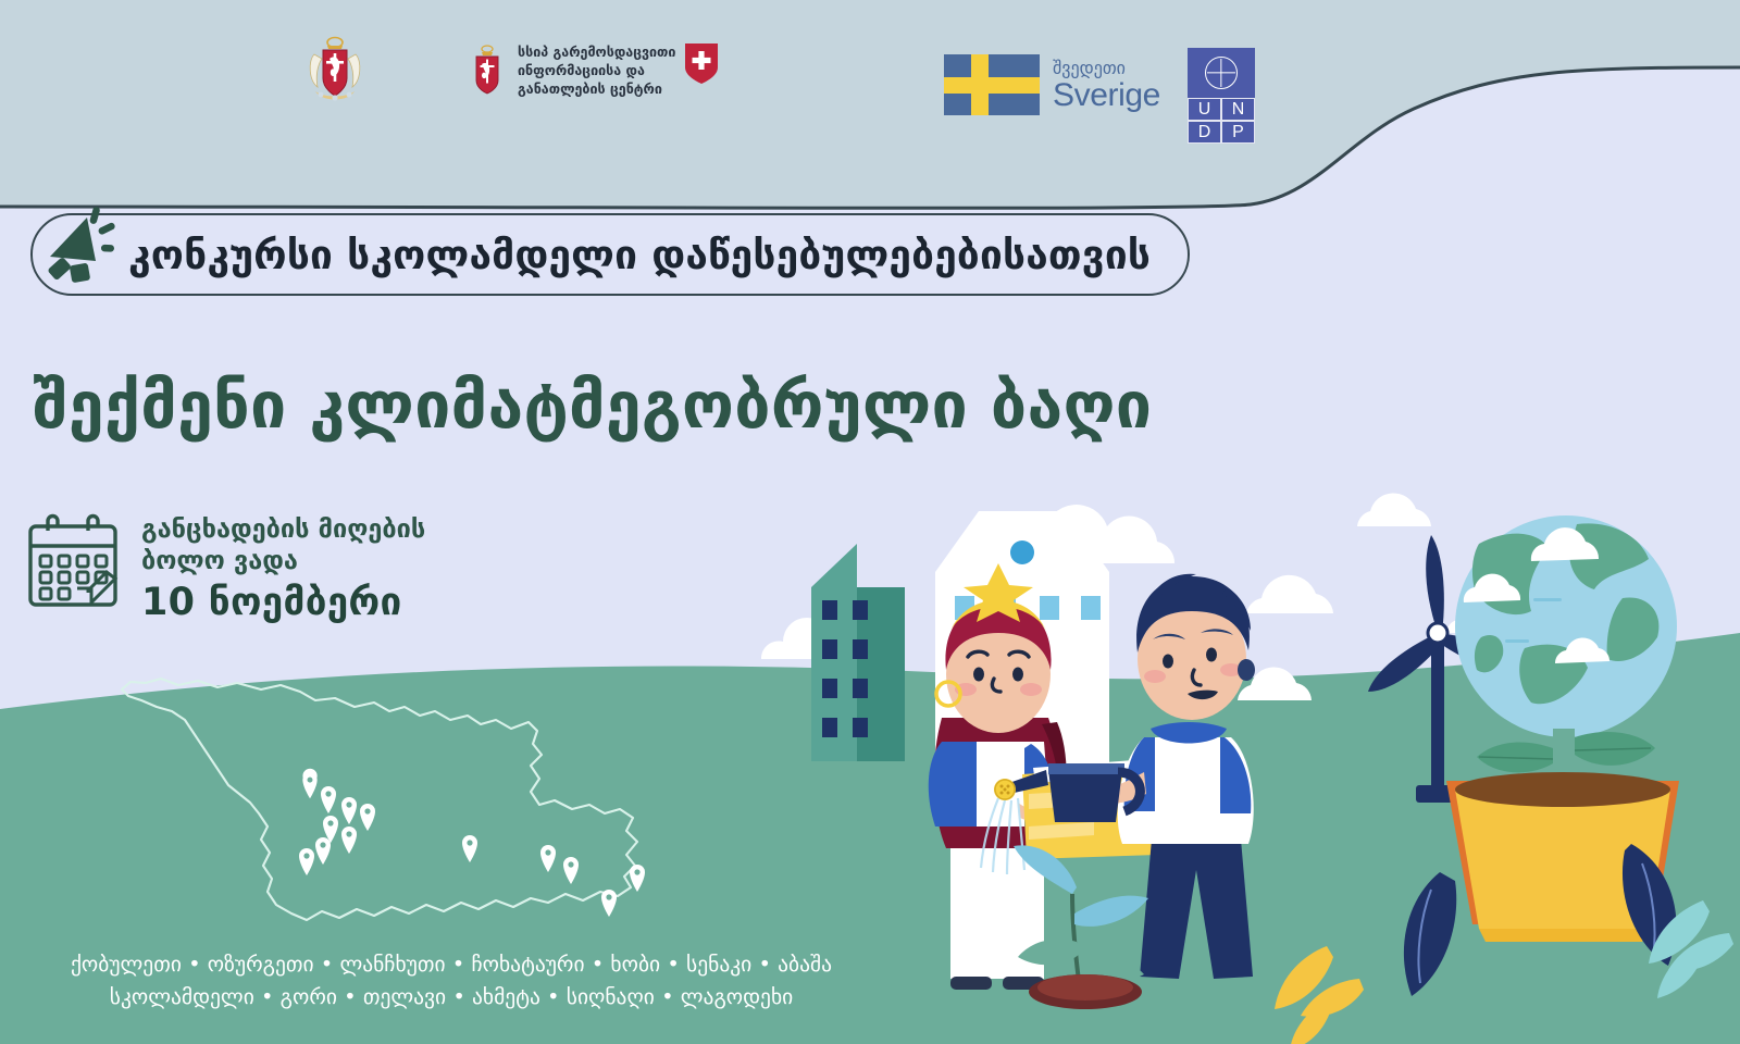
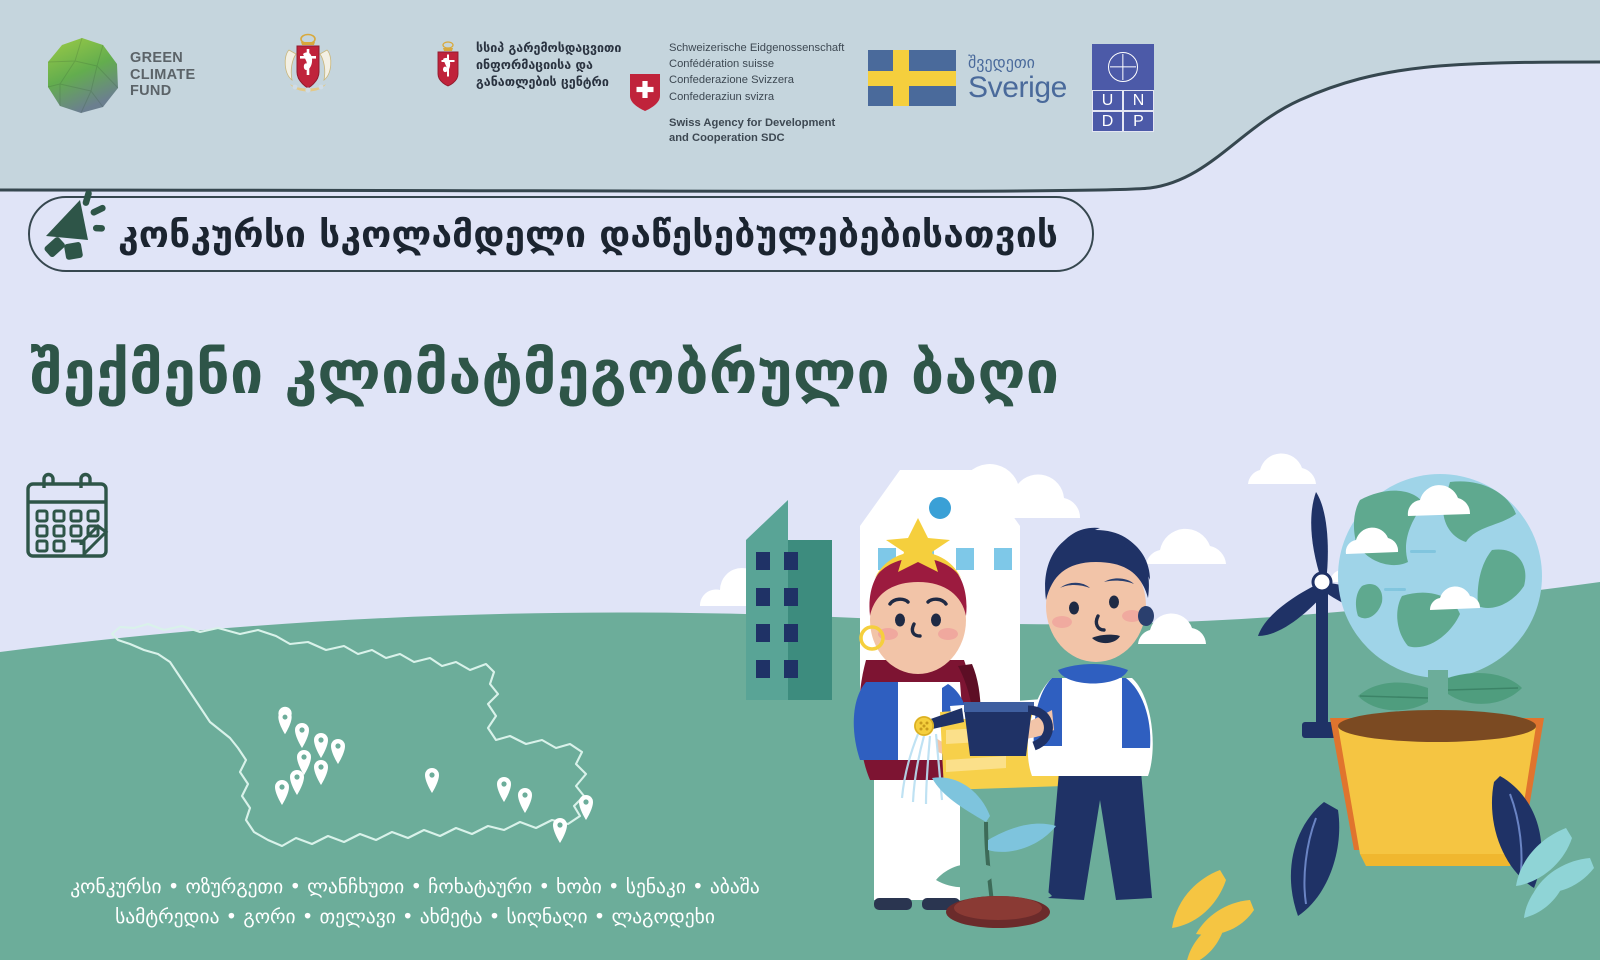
+ GREEN
+ CLIMATE
+ FUND
  სსიპ გარემოსდაცვითი
  ინფორმაციისა და
  განათლების ცენტრი
+ Schweizerische Eidgenossenschaft
+ Confédération suisse
+ Confederazione Svizzera
+ Confederaziun svizra
+ Swiss Agency for Development
+ and Cooperation SDC
  შვედეთი
  Sverige
  U
  N
  D
  P
  კონკურსი სკოლამდელი დაწესებულებებისათვის
  შექმენი კლიმატმეგობრული ბაღი
- განცხადების მიღების
- ბოლო ვადა
- 10 ნოემბერი
- ქობულეთი • ოზურგეთი • ლანჩხუთი • ჩოხატაური • ხობი • სენაკი • აბაშა
+ კონკურსი • ოზურგეთი • ლანჩხუთი • ჩოხატაური • ხობი • სენაკი • აბაშა
- სკოლამდელი • გორი • თელავი • ახმეტა • სიღნაღი • ლაგოდეხი
+ სამტრედია • გორი • თელავი • ახმეტა • სიღნაღი • ლაგოდეხი
